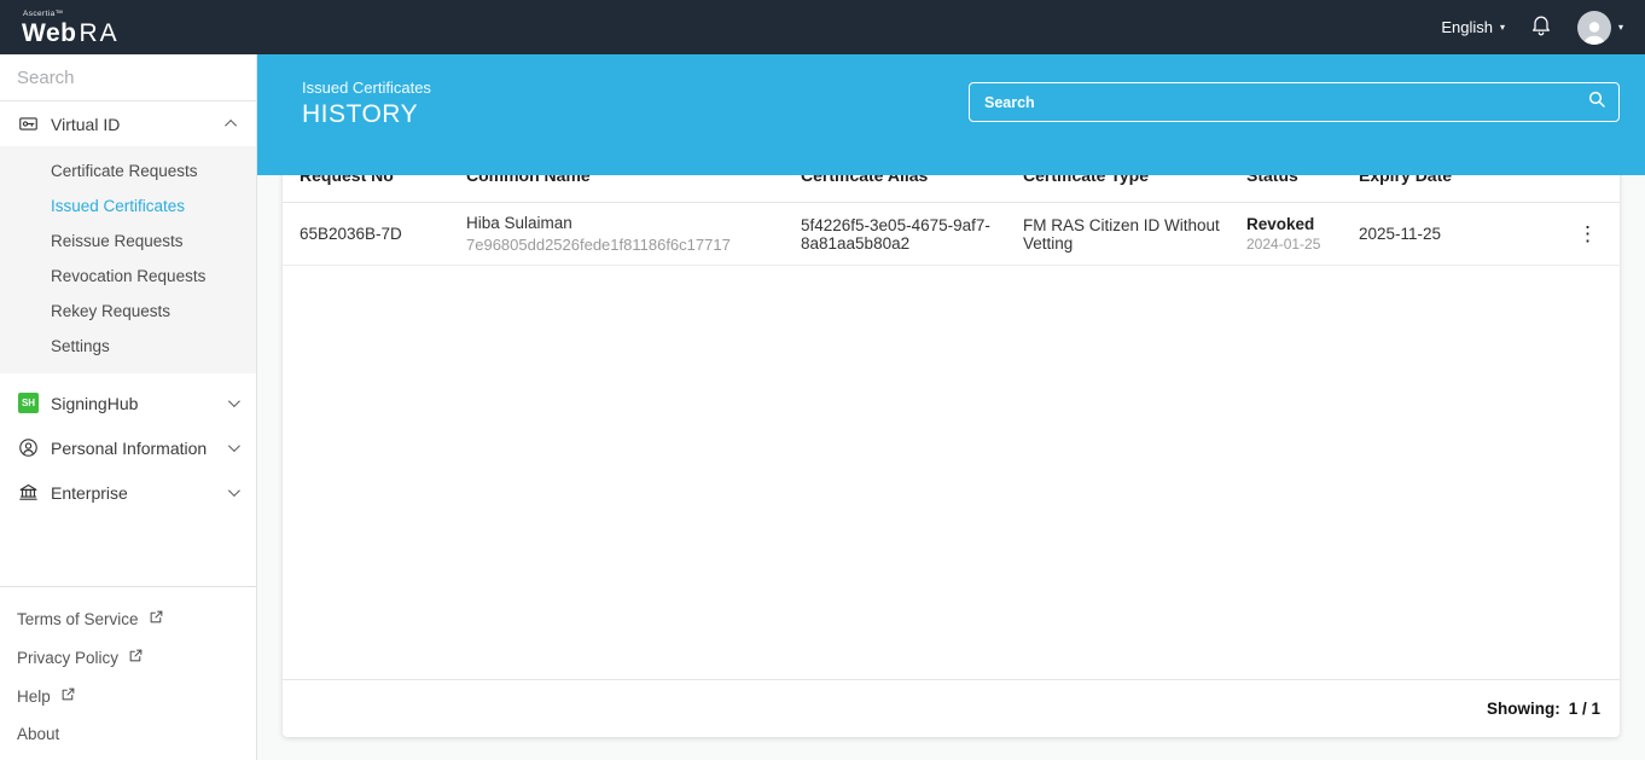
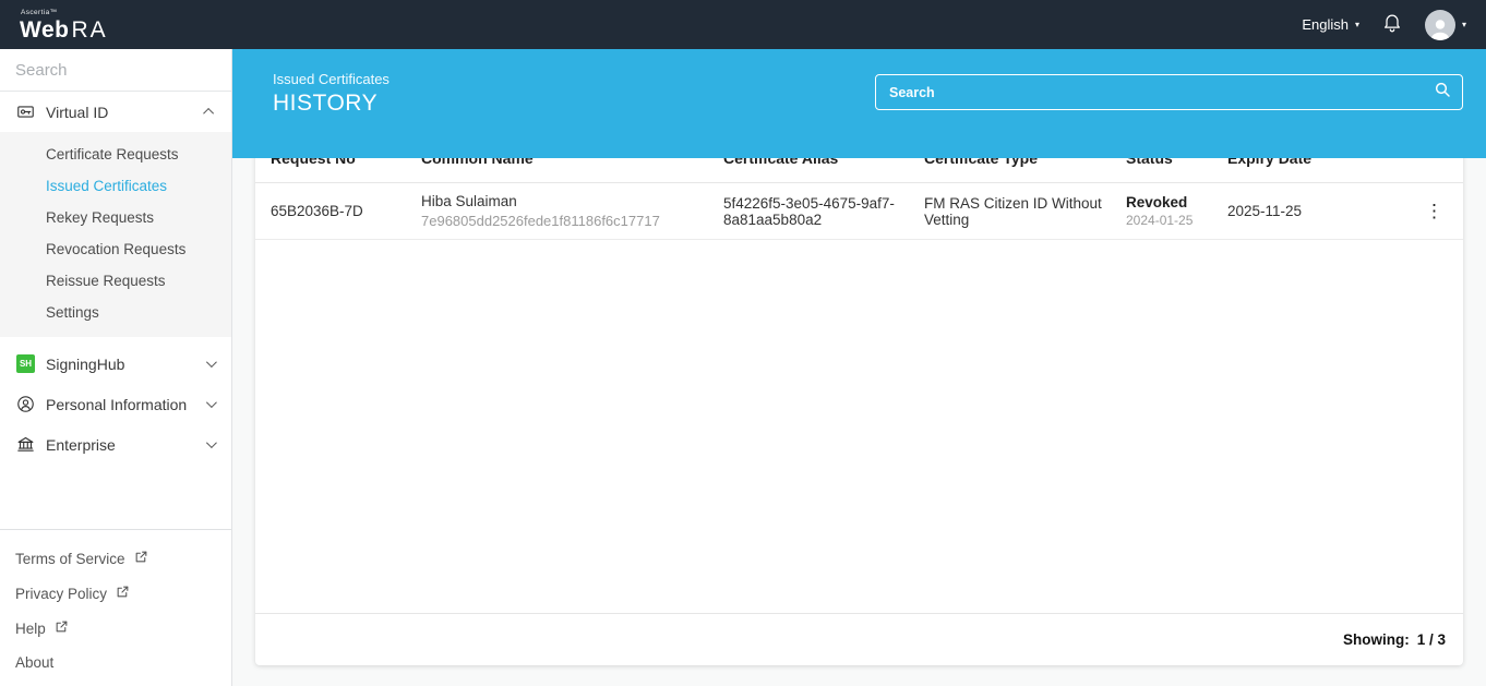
  WebRA
  English
  ▾
  ▾
  Search
  Virtual ID
  Certificate Requests
  Issued Certificates
- Reissue Requests
+ Rekey Requests
  Revocation Requests
- Rekey Requests
+ Reissue Requests
  Settings
  SH
  SigningHub
  Personal Information
  Enterprise
  Terms of Service
  Privacy Policy
  Help
  About
  Issued Certificates
  HISTORY
  Search
  Request No	Common Name	Certificate Alias	Certificate Type	Status	Expiry Date
  65B2036B-7D	Hiba Sulaiman 7e96805dd2526fede1f81186f6c17717	5f4226f5-3e05-4675-9af7-8a81aa5b80a2	FM RAS Citizen ID Without Vetting	Revoked 2024-01-25	2025-11-25	⋮
  Showing:
- 1 / 1
+ 1 / 3
